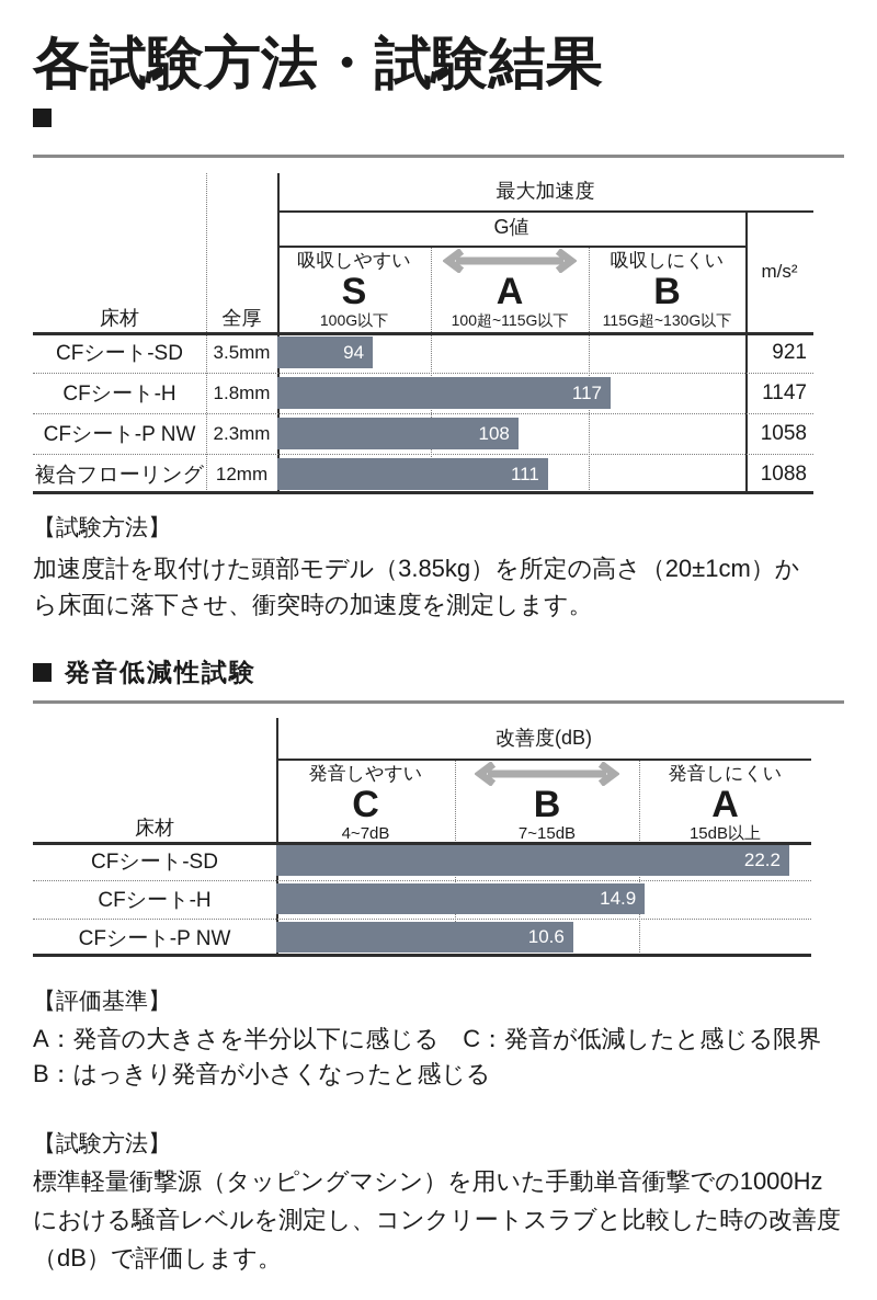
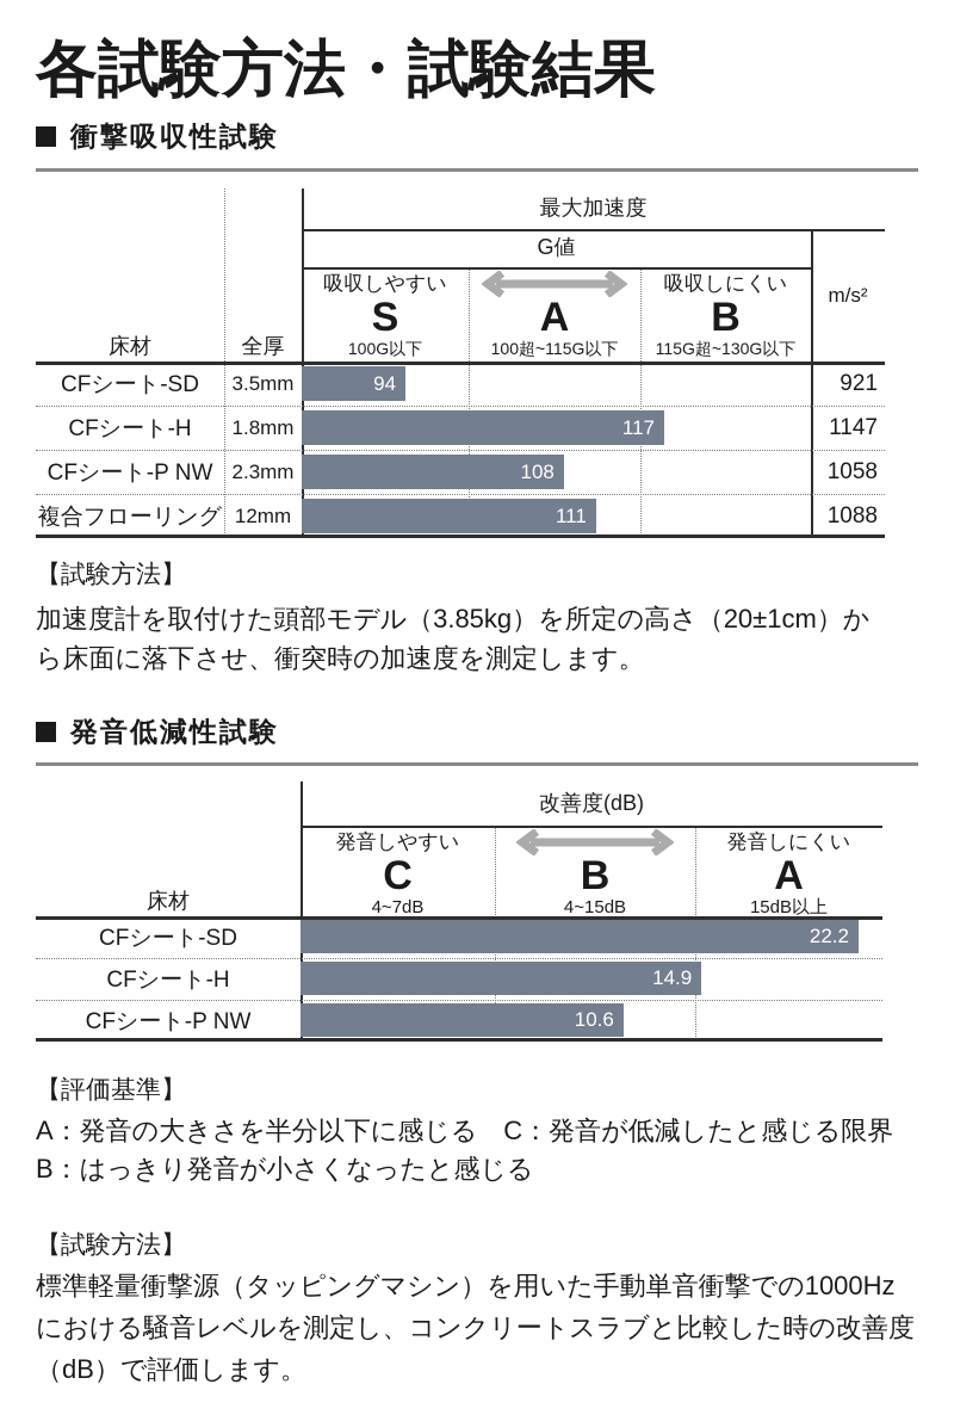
  各試験方法・試験結果
+ 衝撃吸収性試験
  最大加速度
  G値
  m/s²
  床材
  全厚
  吸収しやすい
  S
  100G以下
  A
  100超~115G以下
  吸収しにくい
  B
  115G超~130G以下
  CFシート-SD
  3.5mm
  94
  921
  CFシート-H
  1.8mm
  117
  1147
  CFシート-P NW
  2.3mm
  108
  1058
  複合フローリング
  12mm
  111
  1088
  【試験方法】
  加速度計を取付けた頭部モデル（3.85kg）を所定の高さ（20±1cm）か
  ら床面に落下させ、衝突時の加速度を測定します。
  発音低減性試験
  改善度(dB)
  床材
  発音しやすい
  C
  4~7dB
  B
- 7~15dB
+ 4~15dB
  発音しにくい
  A
  15dB以上
  CFシート-SD
  22.2
  CFシート-H
  14.9
  CFシート-P NW
  10.6
  【評価基準】
  A：発音の大きさを半分以下に感じる C：発音が低減したと感じる限界
  B：はっきり発音が小さくなったと感じる
  【試験方法】
  標準軽量衝撃源（タッピングマシン）を用いた手動単音衝撃での1000Hz
  における騒音レベルを測定し、コンクリートスラブと比較した時の改善度
  （dB）で評価します。
